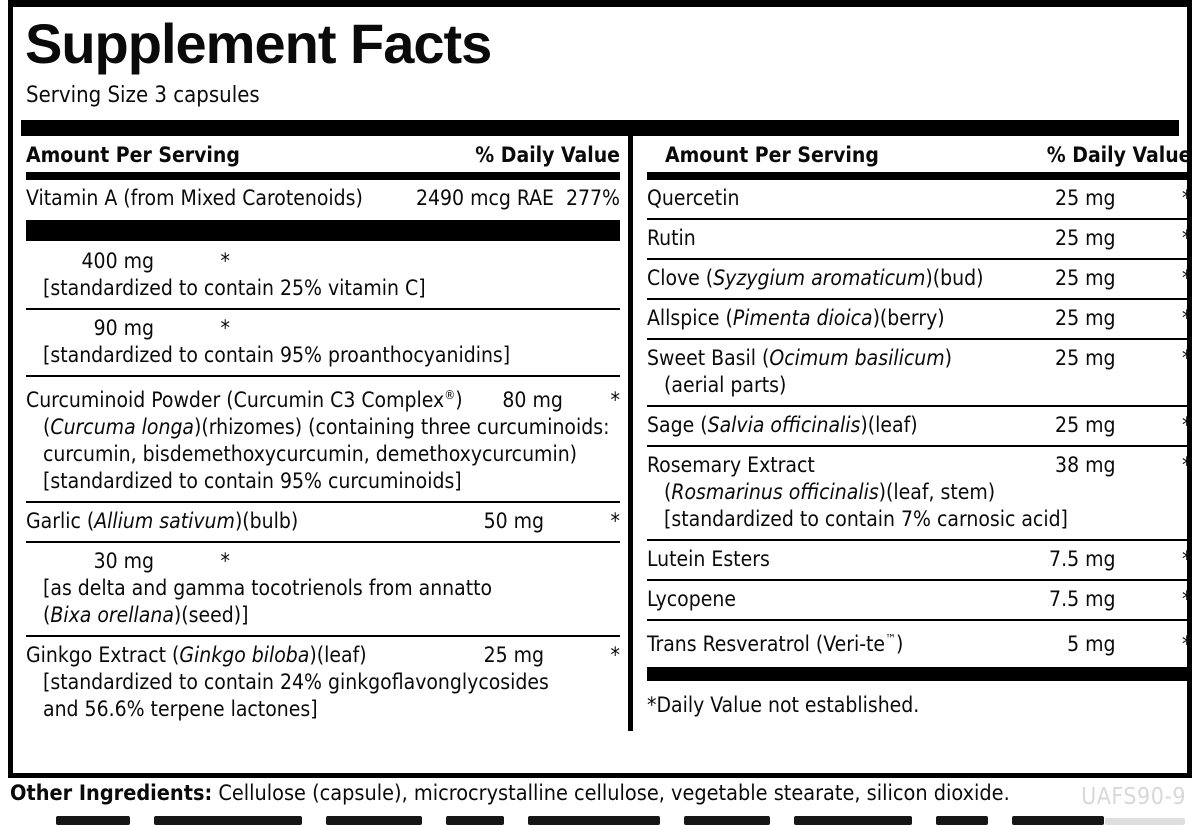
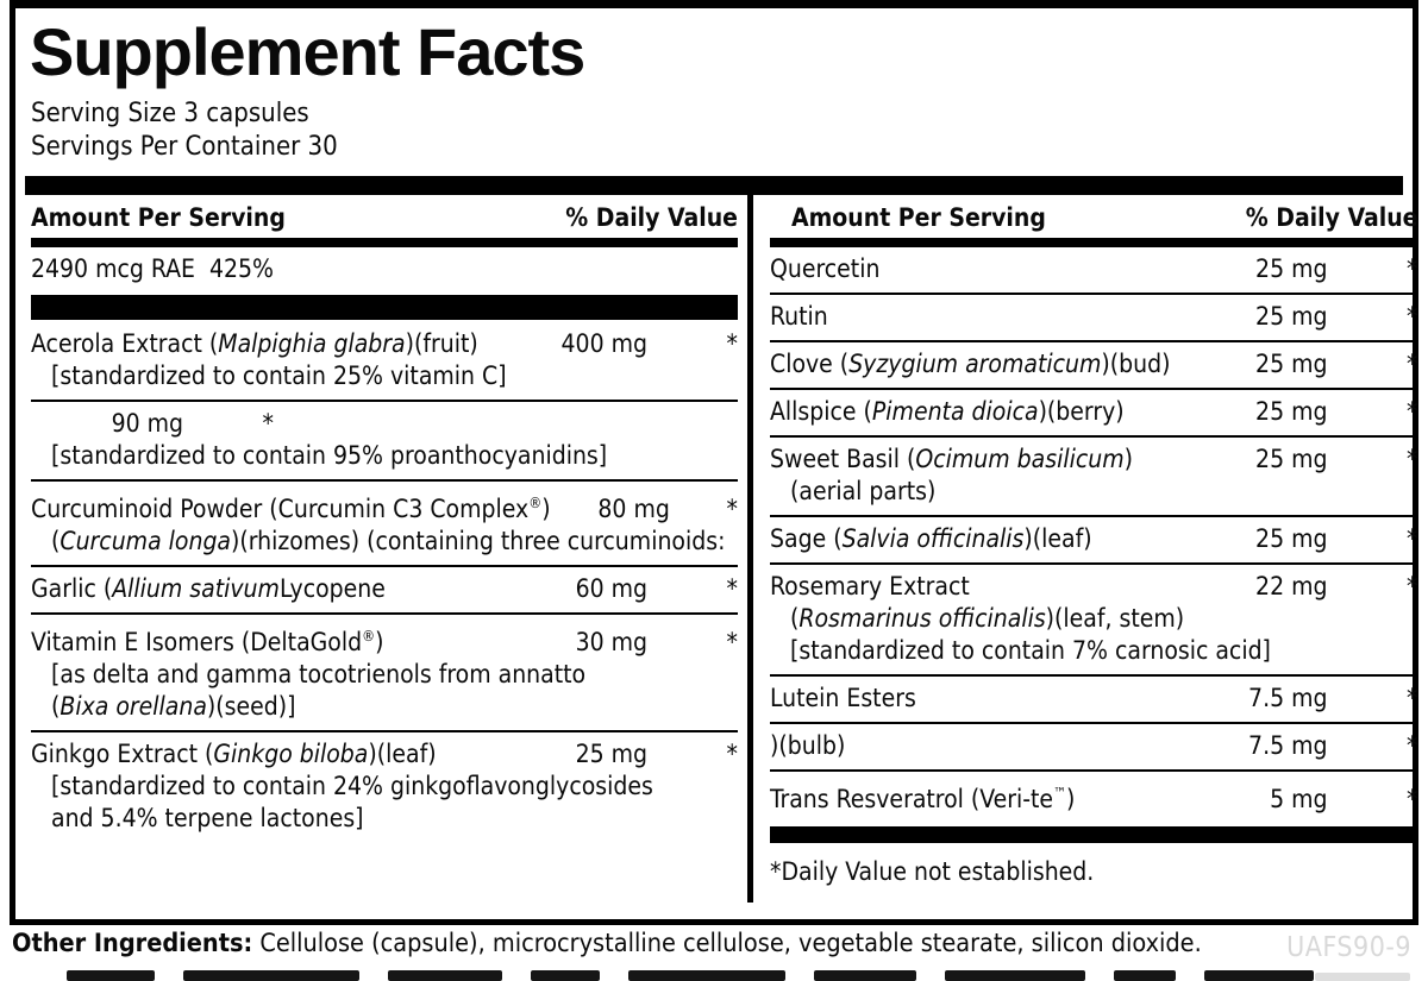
  Supplement Facts
  Serving Size 3 capsules
+ Servings Per Container 30
  Amount Per Serving
  % Daily Value
- Vitamin A (from Mixed Carotenoids)
  2490 mcg RA
- 277%
+ 425%
+ Acerola Extract (Malpighia glabra)(fruit)
  400 mg
  *
  [standardized to contain 25% vitamin C]
  90 mg
  *
  [standardized to contain 95% proanthocyanidins]
  Curcuminoid Powder (Curcumin C3 Complex®)
  80 mg
  *
  (Curcuma longa)(rhizomes) (containing three curcuminoids:
- curcumin, bisdemethoxycurcumin, demethoxycurcumin)
- [standardized to contain 95% curcuminoids]
- Garlic (Allium sativum)(bulb)
+ Garlic (Allium sativumLycopene
- 50 mg
+ 60 mg
  *
+ Vitamin E Isomers (DeltaGold®)
  30 mg
  *
  [as delta and gamma tocotrienols from annatto
  (Bixa orellana)(seed)]
  Ginkgo Extract (Ginkgo biloba)(leaf)
  25 mg
  *
  [standardized to contain 24% ginkgoflavonglycosides
- and 56.6% terpene lactones]
+ and 5.4% terpene lactones]
  Amount Per Serving
  % Daily Value
  Quercetin
  25 mg
  *
  Rutin
  25 mg
  *
  Clove (Syzygium aromaticum)(bud)
  25 mg
  *
  Allspice (Pimenta dioica)(berry)
  25 mg
  *
  Sweet Basil (Ocimum basilicum)
  25 mg
  *
  (aerial parts)
  Sage (Salvia officinalis)(leaf)
  25 mg
  *
  Rosemary Extract
- 38 mg
+ 22 mg
  *
  (Rosmarinus officinalis)(leaf, stem)
  [standardized to contain 7% carnosic acid]
  Lutein Esters
  7.5 mg
  *
- Lycopene
+ )(bulb)
  7.5 mg
  *
  Trans Resveratrol (Veri-te™)
  5 mg
  *
  *Daily Value not established.
  Other Ingredients: Cellulose (capsule), microcrystalline cellulose, vegetable stearate, silicon dioxide.
  UAFS90-9
